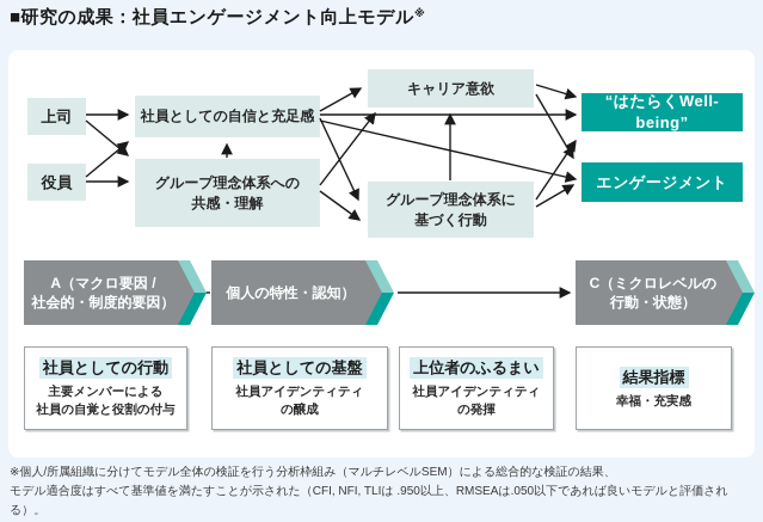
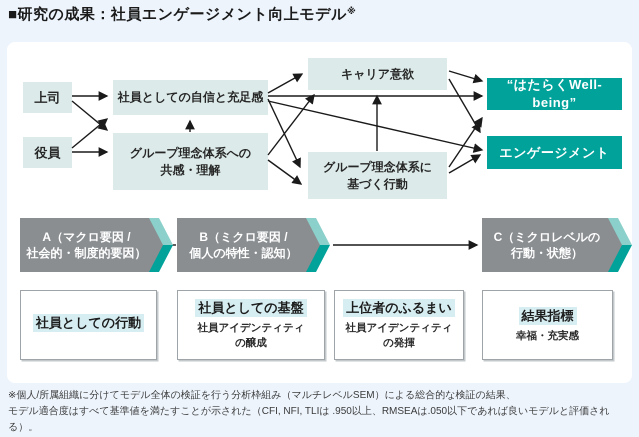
  ■研究の成果：社員エンゲージメント向上モデル※
  上司
  役員
  社員としての自信と充足感
  グループ理念体系への
  共感・理解
  キャリア意欲
  グループ理念体系に
  基づく行動
  “はたらくWell-being”
  エンゲージメント
  A（マクロ要因 /
  社会的・制度的要因）
+ B（ミクロ要因 /
  個人の特性・認知）
  C（ミクロレベルの
  行動・状態）
  社員としての行動
- 主要メンバーによる
- 社員の自覚と役割の付与
  社員としての基盤
  社員アイデンティティ
  の醸成
  上位者のふるまい
  社員アイデンティティ
  の発揮
  結果指標
  幸福・充実感
  ※個人/所属組織に分けてモデル全体の検証を行う分析枠組み（マルチレベルSEM）による総合的な検証の結果、
  モデル適合度はすべて基準値を満たすことが示された（CFI, NFI, TLIは .950以上、RMSEAは.050以下であれば良いモデルと評価される）。
